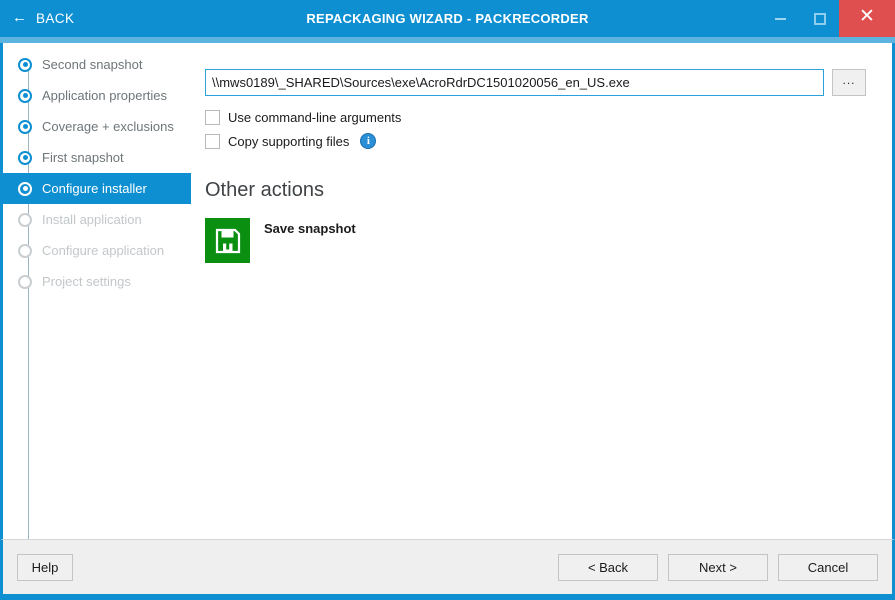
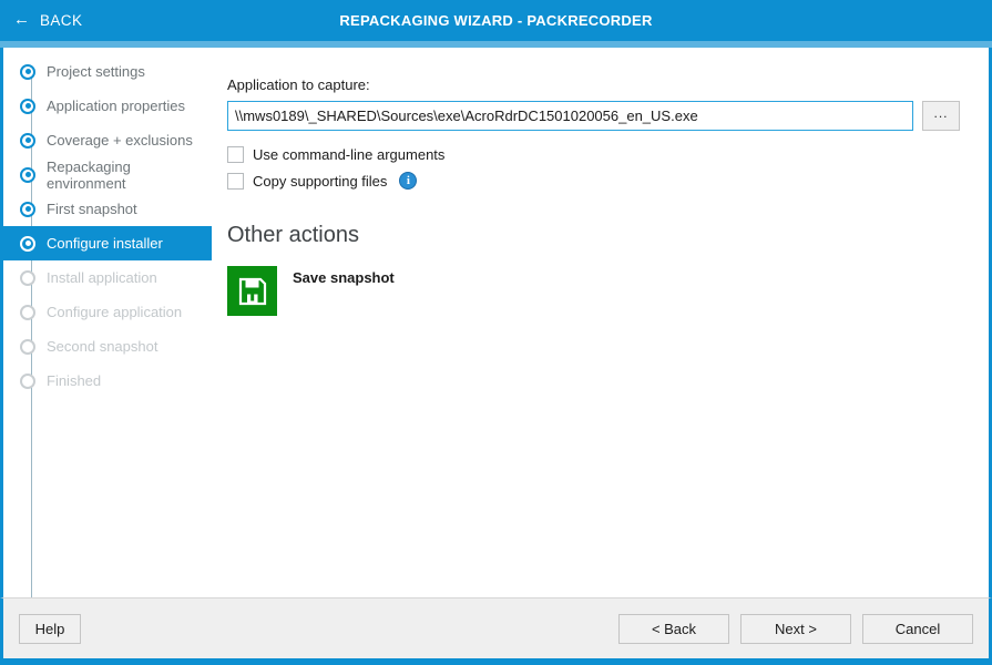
  ←
  BACK
  REPACKAGING WIZARD - PACKRECORDER
- ✕
- Second snapshot
+ Project settings
  Application properties
  Coverage + exclusions
+ Repackaging environment
  First snapshot
  Configure installer
  Install application
  Configure application
- Project settings
+ Second snapshot
+ Finished
+ Application to capture:
  \\mws0189\_SHARED\Sources\exe\AcroRdrDC1501020056_en_US.exe
  ...
  Use command-line arguments
  Copy supporting files
  i
  Other actions
  Save snapshot
  Help
  < Back
  Next >
  Cancel
